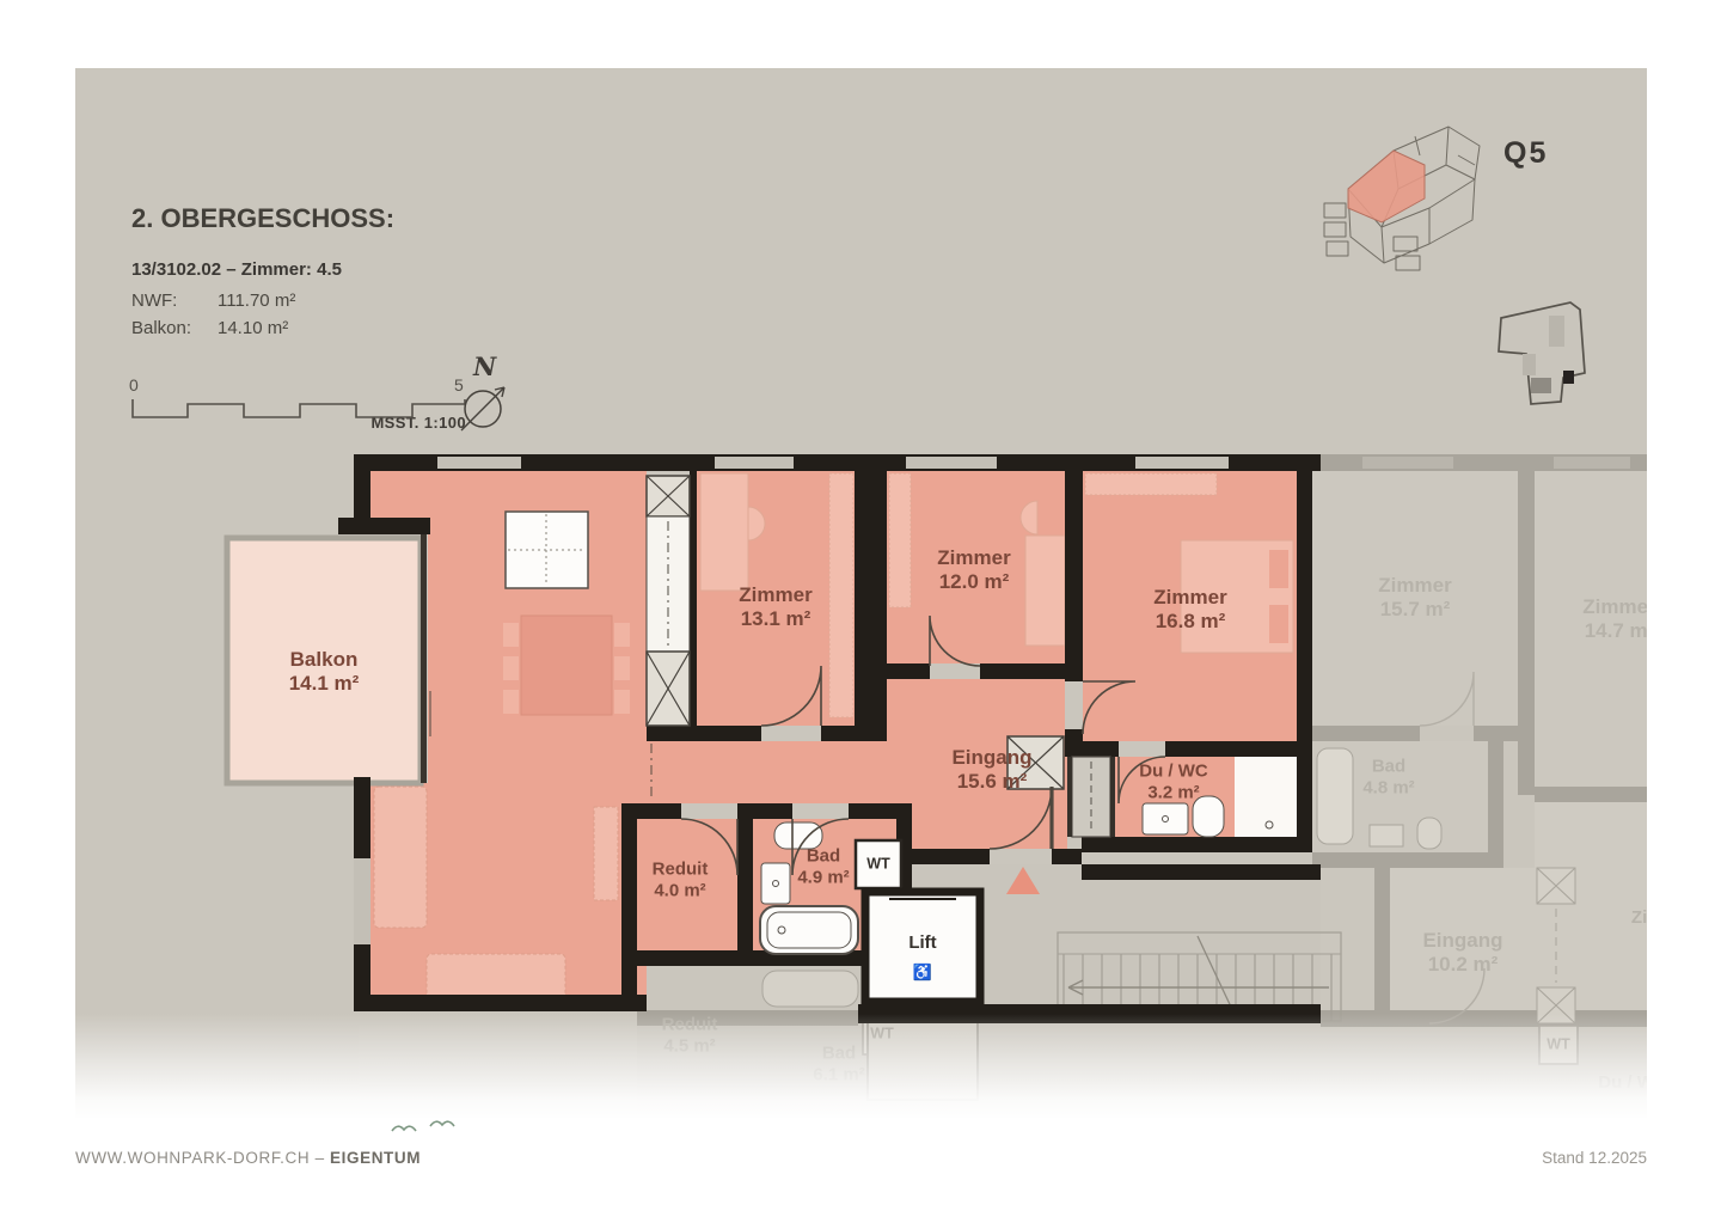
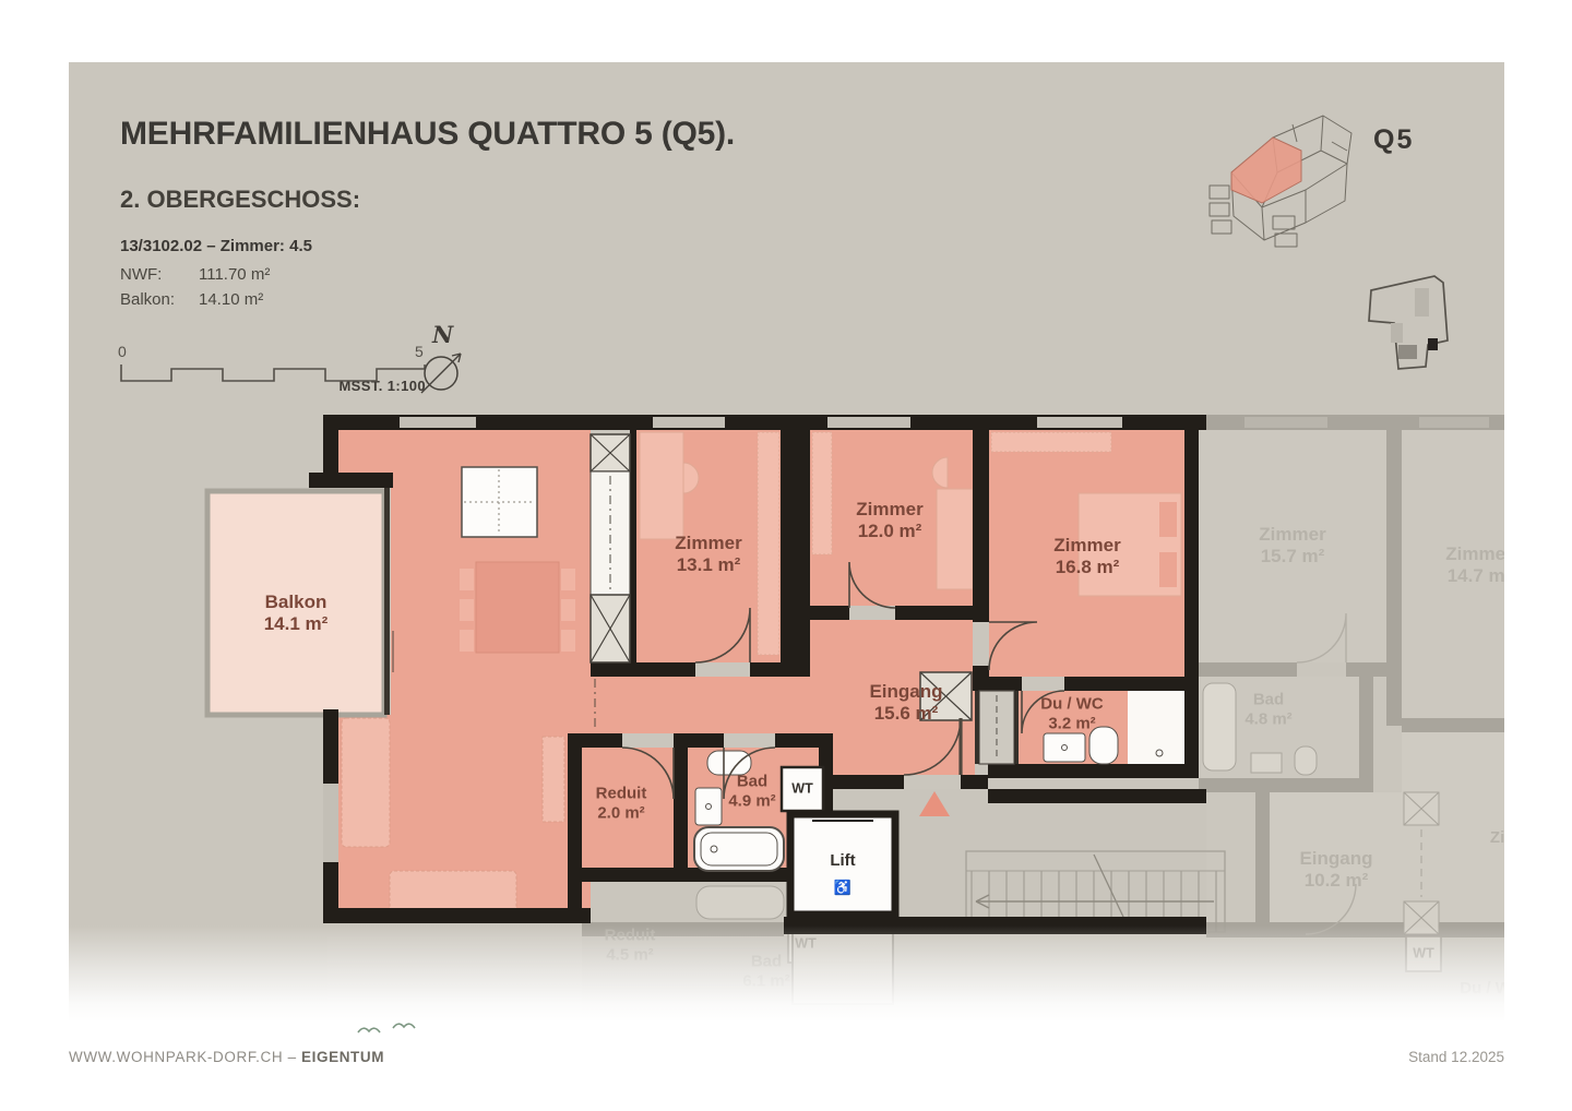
+ MEHRFAMILIENHAUS QUATTRO 5 (Q5).
  2. OBERGESCHOSS:
  13/3102.02 – Zimmer: 4.5
  NWF:
  111.70 m²
  Balkon:
  14.10 m²
  0
  5
  MSST. 1:100
  N
  Q5
  Balkon
  14.1 m²
  Zimmer
  13.1 m²
  Zimmer
  12.0 m²
  Zimmer
  16.8 m²
  Eingang
  15.6 m²
  Du / WC
  3.2 m²
  Reduit
- 4.0 m²
+ 2.0 m²
  Bad
  4.9 m²
  WT
  Lift
  ♿
  Zimme
  14.7 m
  Eingang
  10.2 m²
  WWW.WOHNPARK-DORF.CH – EIGENTUM
  Stand 12.2025
